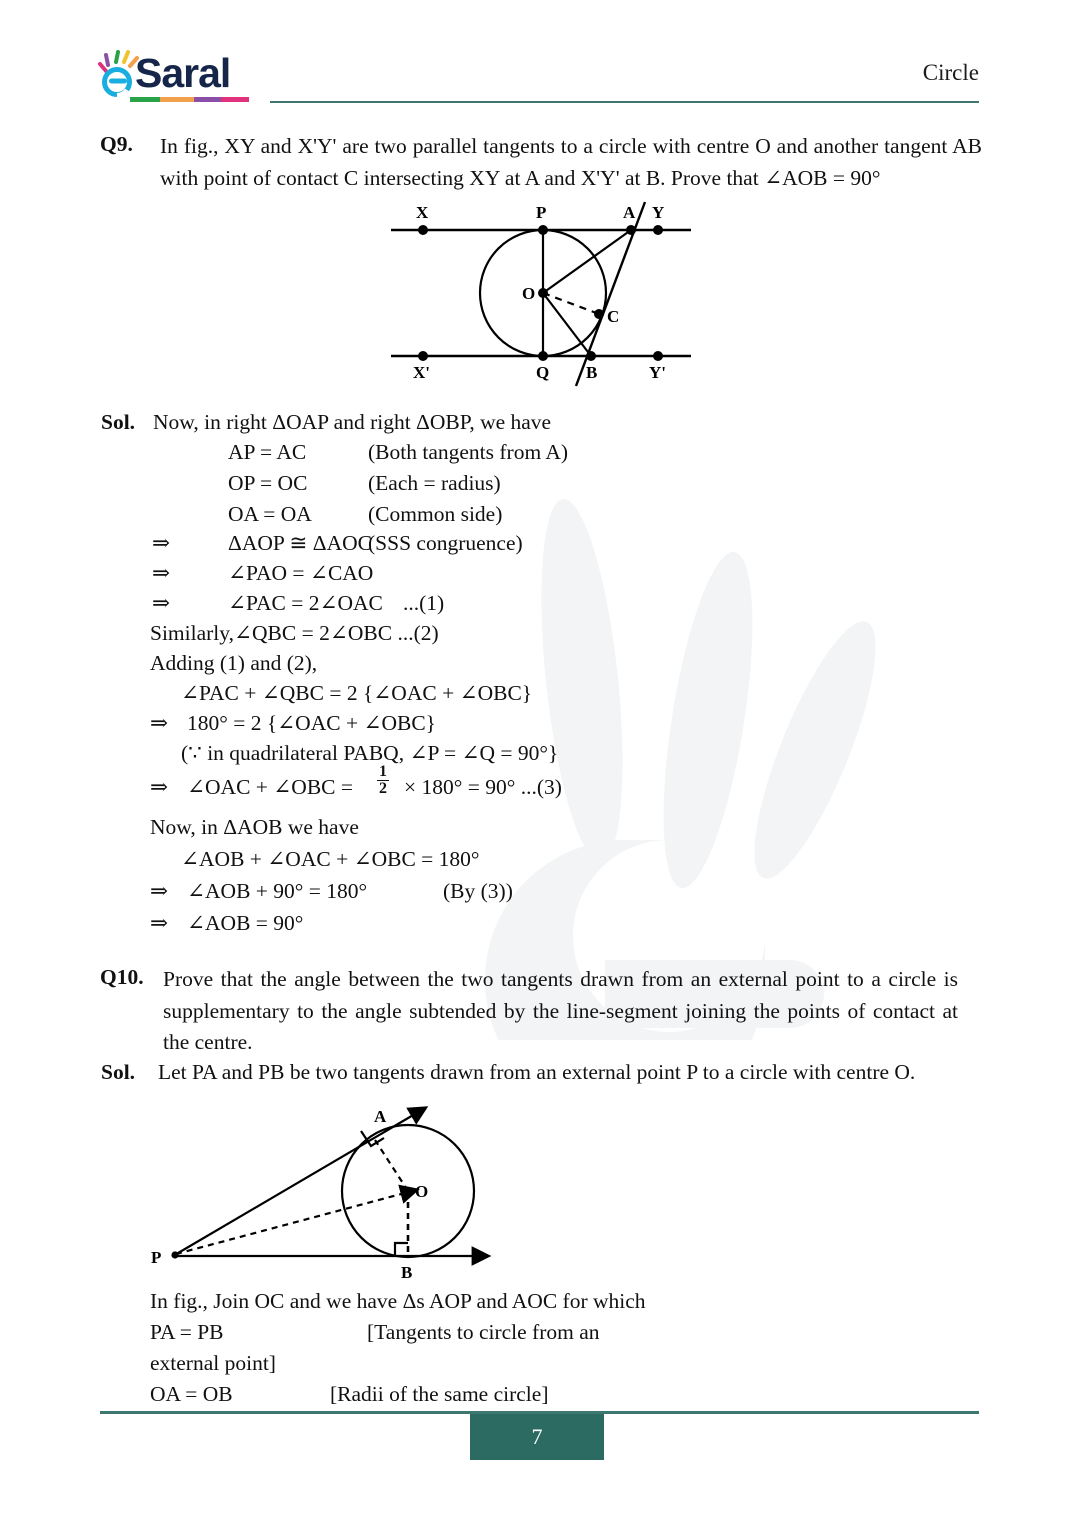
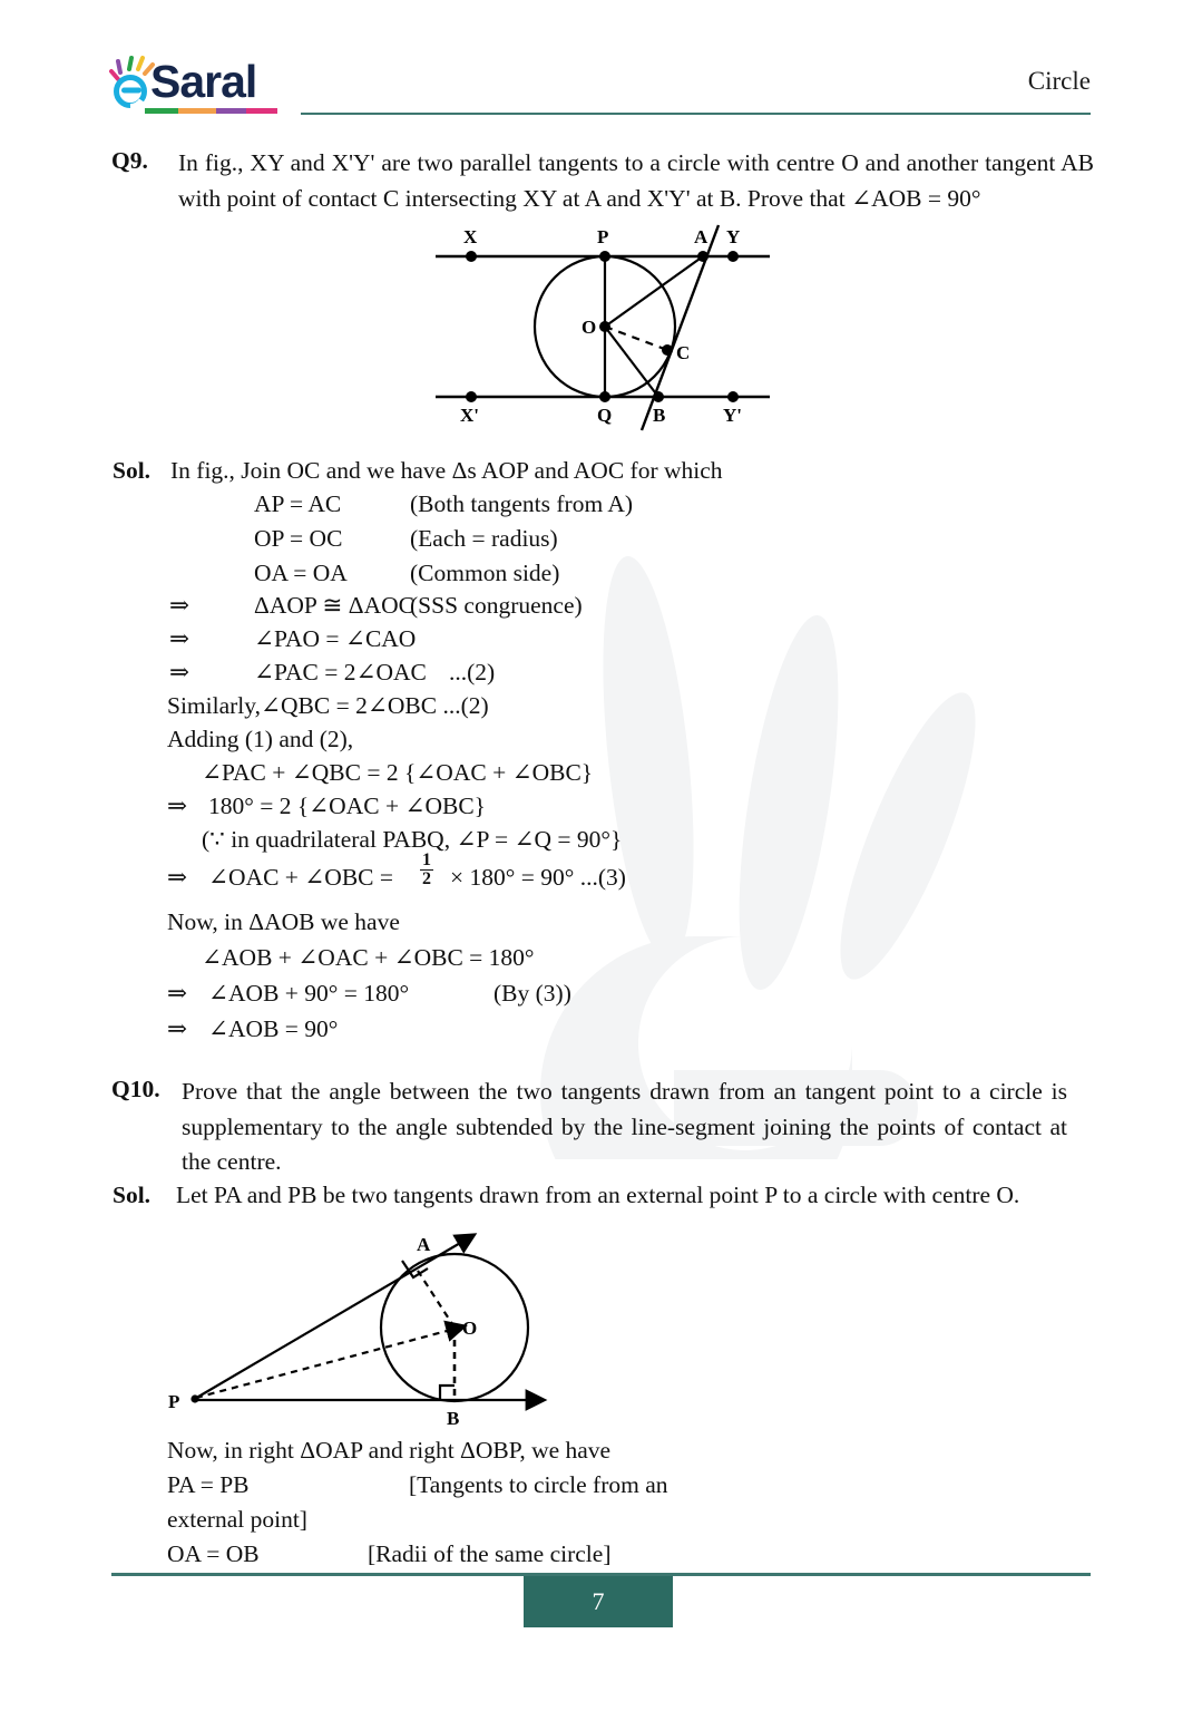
  Saral
  Circle
  Q9.
  In fig., XY and X'Y' are two parallel tangents to a circle with centre O and another tangent AB with point of contact C intersecting XY at A and X'Y' at B. Prove that ∠AOB = 90°
  X
  P
  A
  Y
  O
  C
  X'
  Q
  B
  Y'
  Sol.
- Now, in right ΔOAP and right ΔOBP, we have
+ In fig., Join OC and we have Δs AOP and AOC for which
  AP = AC
  (Both tangents from A)
  OP = OC
  (Each = radius)
  OA = OA
  (Common side)
  ⇒
  ΔAOP ≅ ΔAOC
  (SSS congruence)
  ⇒
  ∠PAO = ∠CAO
  ⇒
  ∠PAC = 2∠OAC
- ...(1)
+ ...(2)
  Similarly,∠QBC = 2∠OBC ...(2)
  Adding (1) and (2),
  ∠PAC + ∠QBC = 2 {∠OAC + ∠OBC}
  ⇒
  180° = 2 {∠OAC + ∠OBC}
  (∵ in quadrilateral PABQ, ∠P = ∠Q = 90°}
  ⇒
  ∠OAC + ∠OBC =
  1
  2
  × 180° = 90° ...(3)
  Now, in ΔAOB we have
  ∠AOB + ∠OAC + ∠OBC = 180°
  ⇒
  ∠AOB + 90° = 180°
  (By (3))
  ⇒
  ∠AOB = 90°
  Q10.
- Prove that the angle between the two tangents drawn from an external point to a circle is supplementary to the angle subtended by the line-segment joining the points of contact at the centre.
+ Prove that the angle between the two tangents drawn from an tangent point to a circle is supplementary to the angle subtended by the line-segment joining the points of contact at the centre.
  Sol.
  Let PA and PB be two tangents drawn from an external point P to a circle with centre O.
  A
  O
  P
  B
- In fig., Join OC and we have Δs AOP and AOC for which
+ Now, in right ΔOAP and right ΔOBP, we have
  PA = PB
  [Tangents to circle from an
  external point]
  OA = OB
  [Radii of the same circle]
  7
